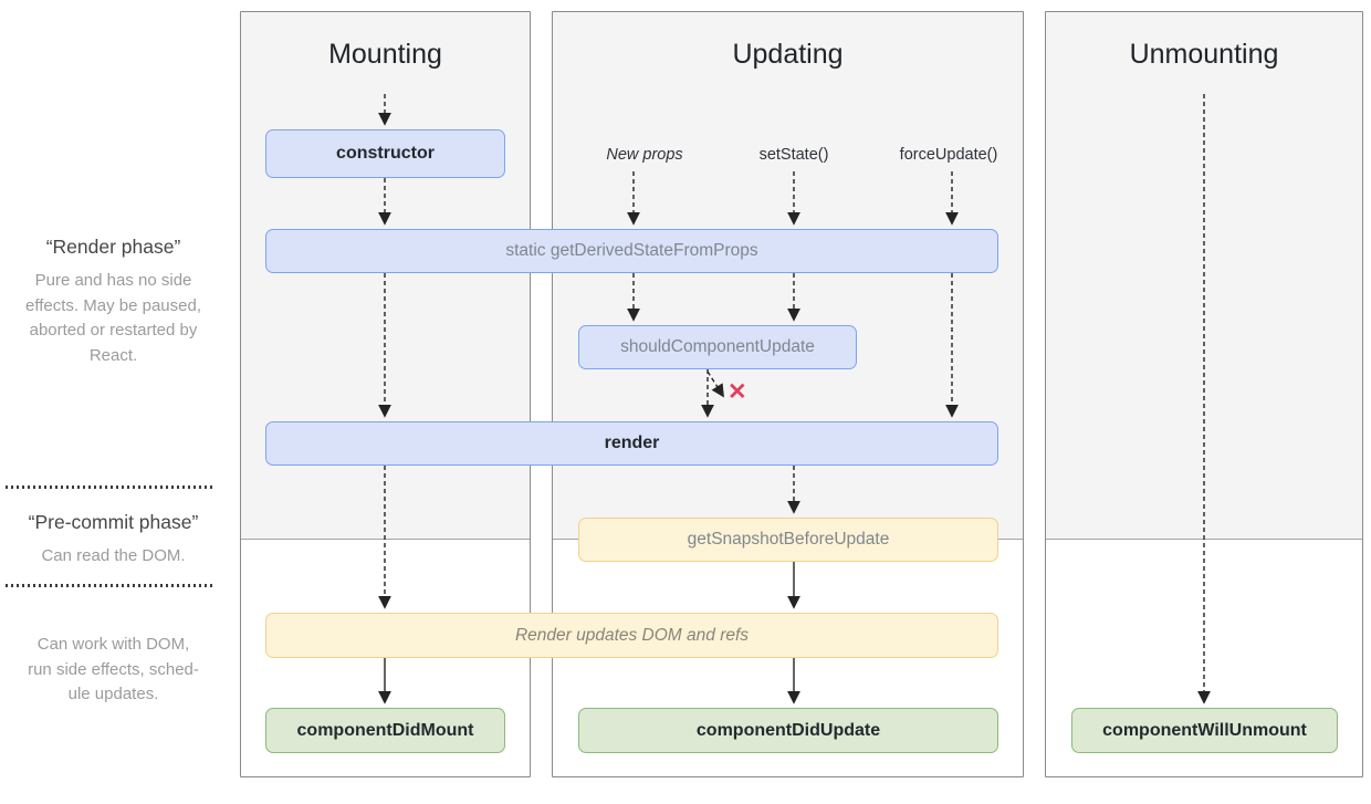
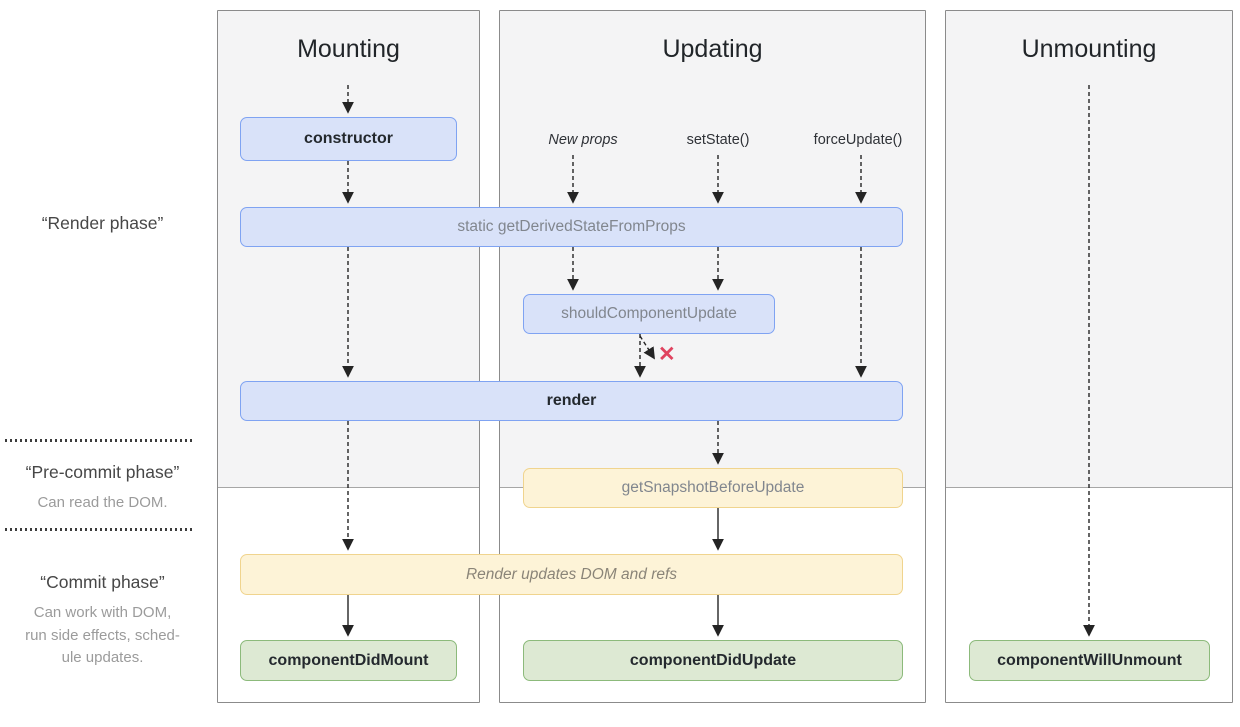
  “Render phase”
- Pure and has no side
- effects. May be paused,
- aborted or restarted by
- React.
  “Pre-commit phase”
  Can read the DOM.
+ “Commit phase”
  Can work with DOM,
  run side effects, sched-
  ule updates.
  Mounting
  Updating
  Unmounting
  New props
  setState()
  forceUpdate()
  constructor
  static getDerivedStateFromProps
  shouldComponentUpdate
  render
  getSnapshotBeforeUpdate
  Render updates DOM and refs
  componentDidMount
  componentDidUpdate
  componentWillUnmount
  ✕
